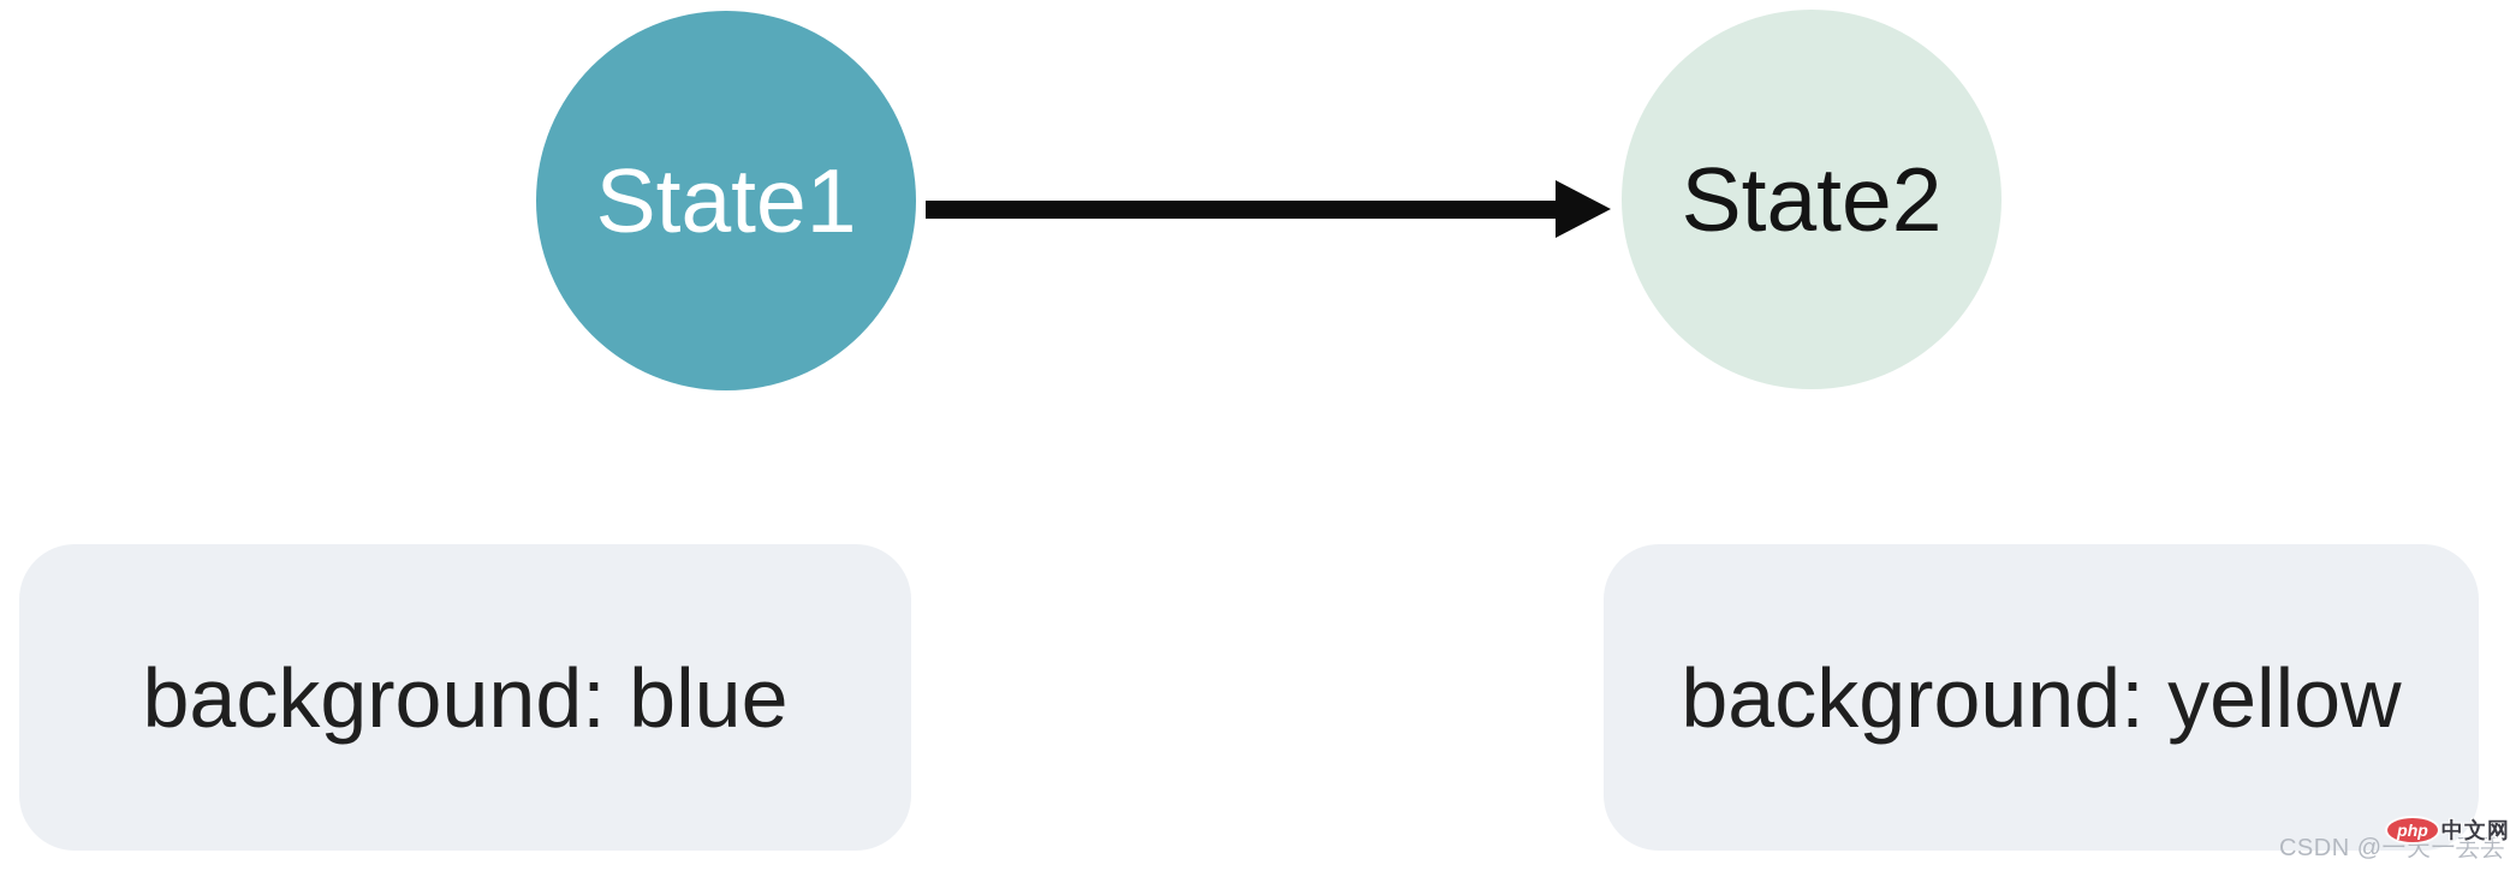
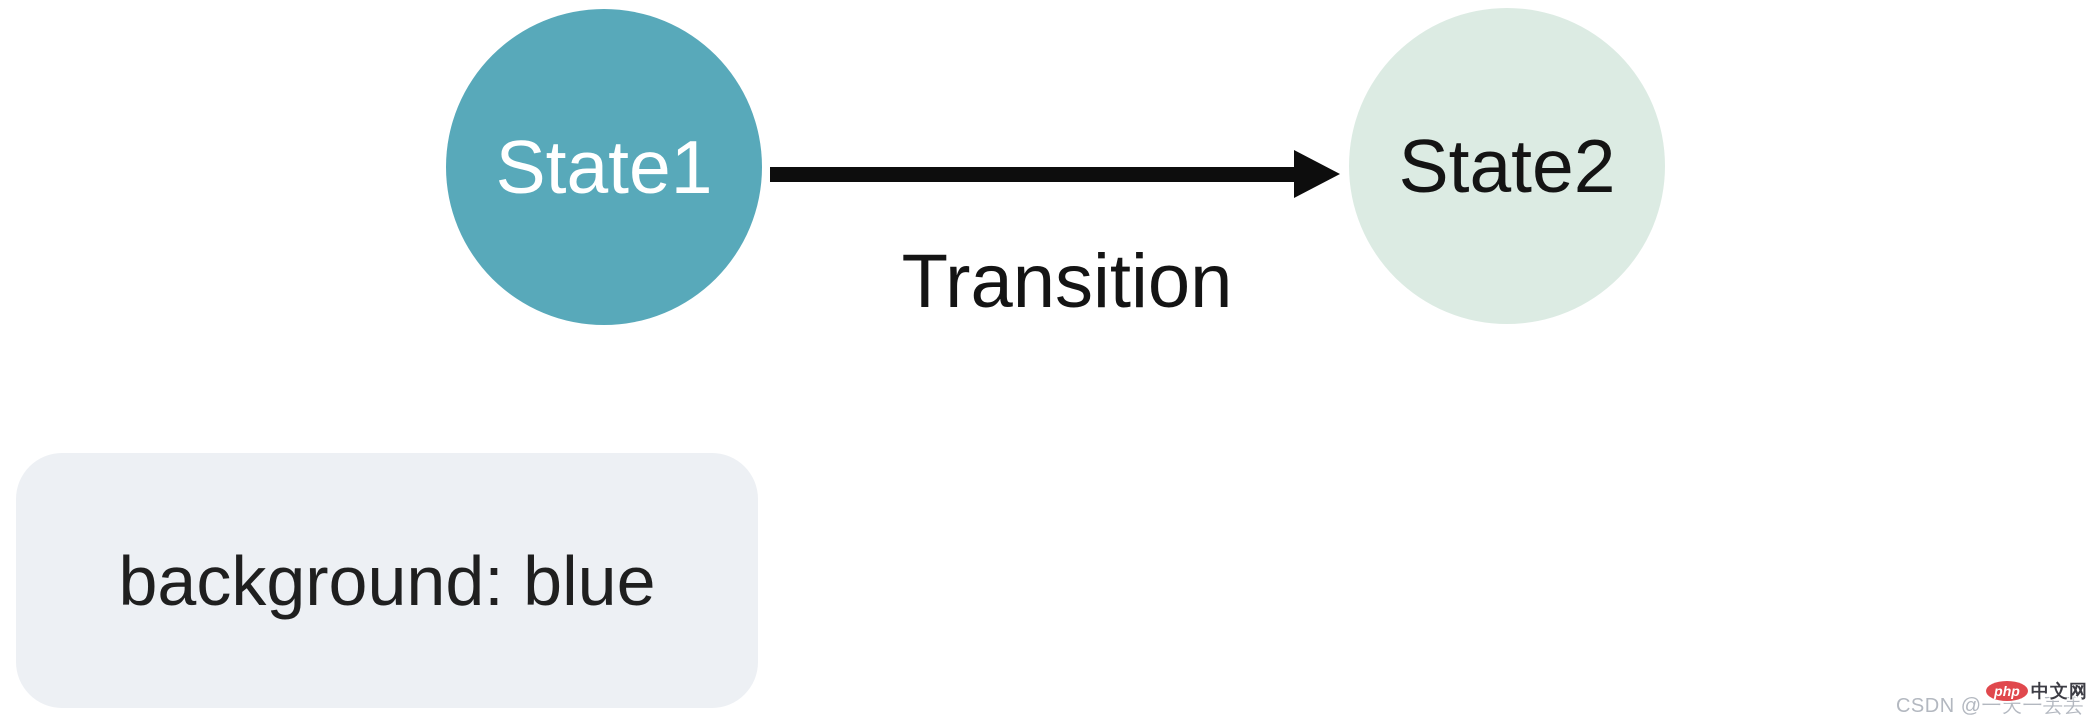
  State1
+ Transition
  State2
  background: blue
- background: yellow
  CSDN @一天一丢丢
  php
  中文网
